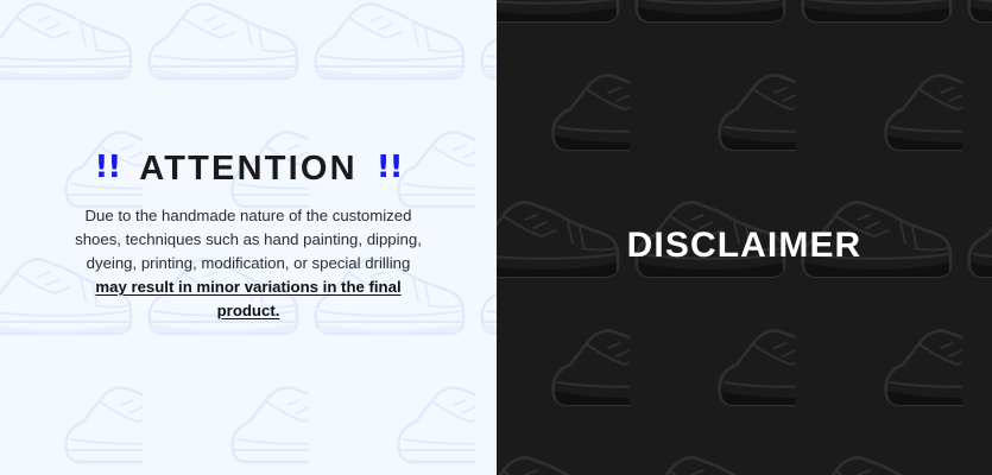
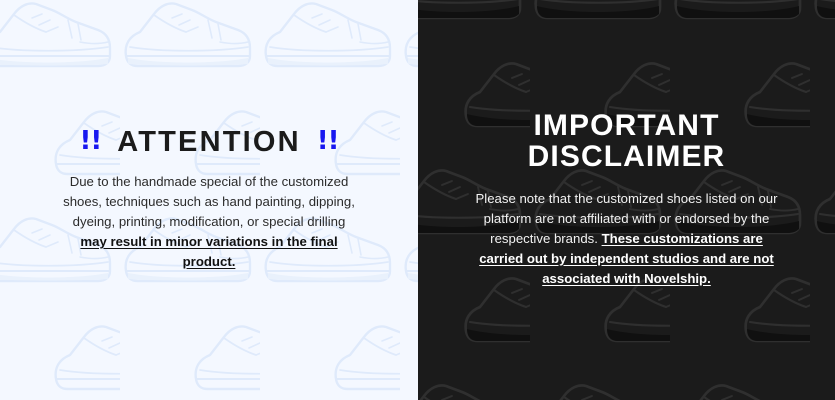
  !!
  ATTENTION
  !!
- Due to the handmade nature of the customized shoes, techniques such as hand painting, dipping, dyeing, printing, modification, or special drilling may result in minor variations in the final product.
+ Due to the handmade special of the customized shoes, techniques such as hand painting, dipping, dyeing, printing, modification, or special drilling may result in minor variations in the final product.
+ IMPORTANT
  DISCLAIMER
+ Please note that the customized shoes listed on our platform are not affiliated with or endorsed by the respective brands. These customizations are carried out by independent studios and are not associated with Novelship.
